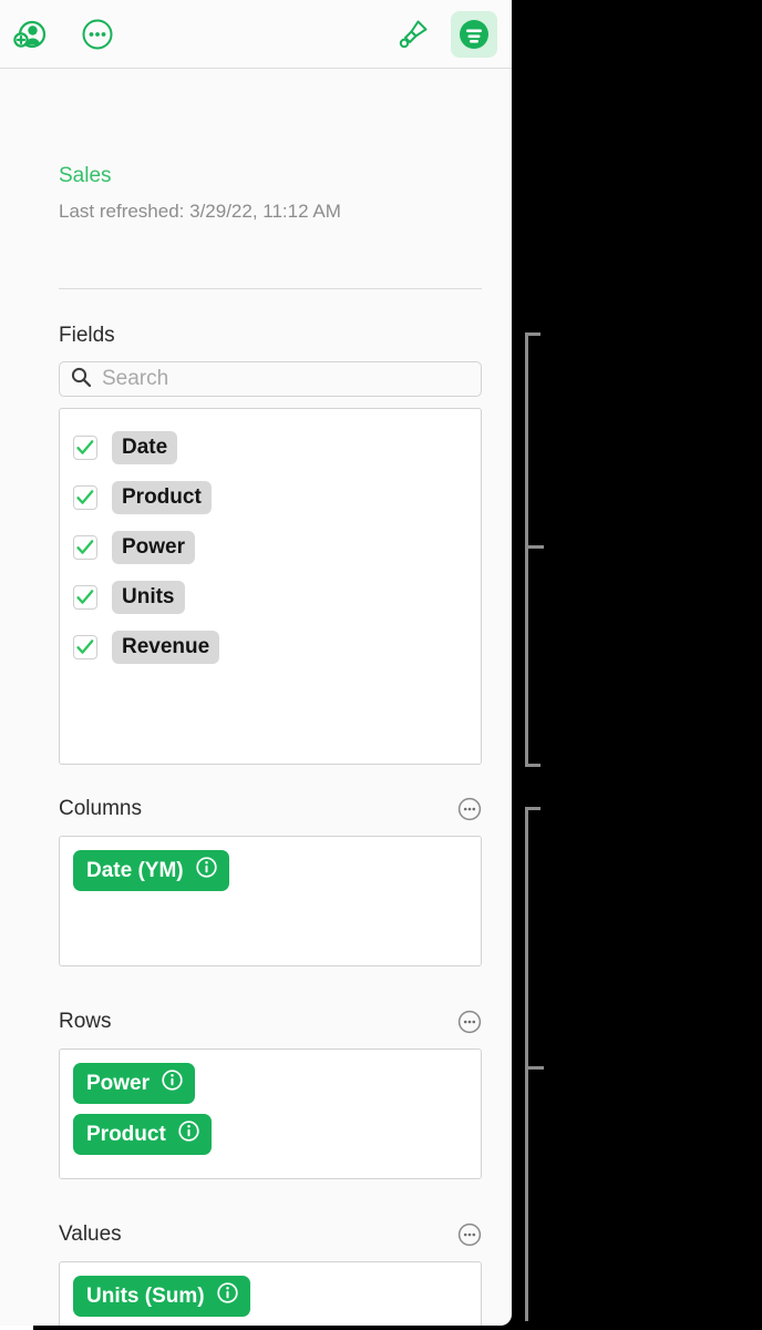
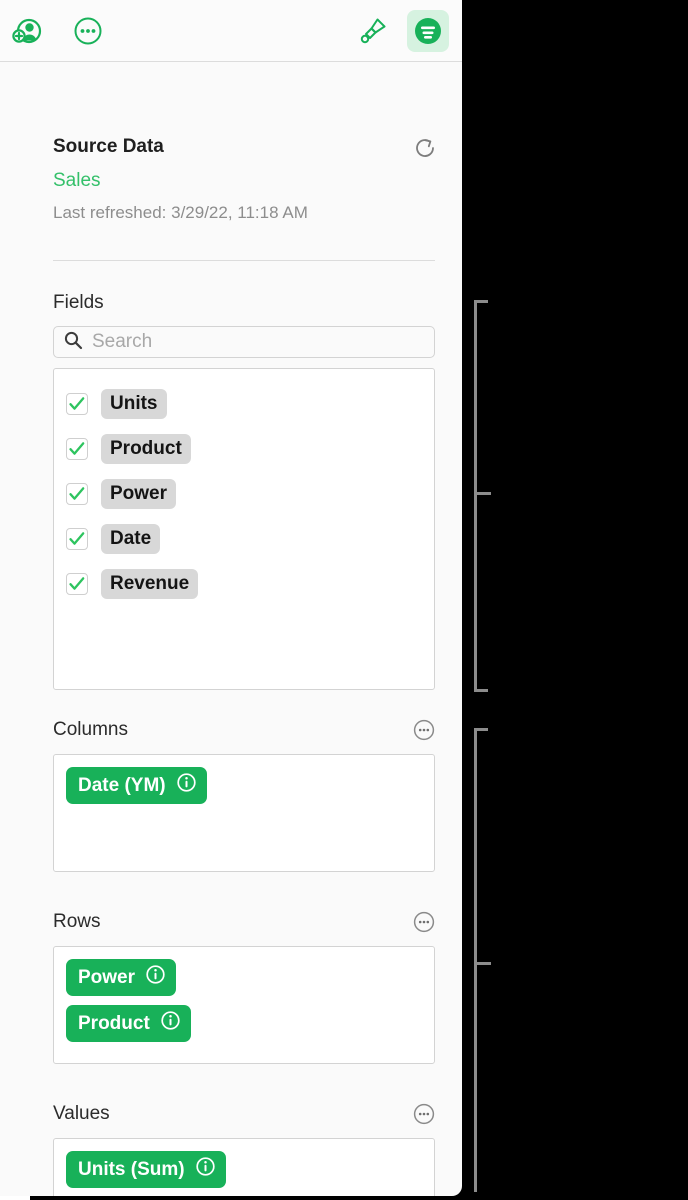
+ Source Data
  Sales
- Last refreshed: 3/29/22, 11:12 AM
+ Last refreshed: 3/29/22, 11:18 AM
  Fields
  Search
- Date
+ Units
  Product
  Power
- Units
+ Date
  Revenue
  Columns
  Date (YM)
  Rows
  Power
  Product
  Values
  Units (Sum)
